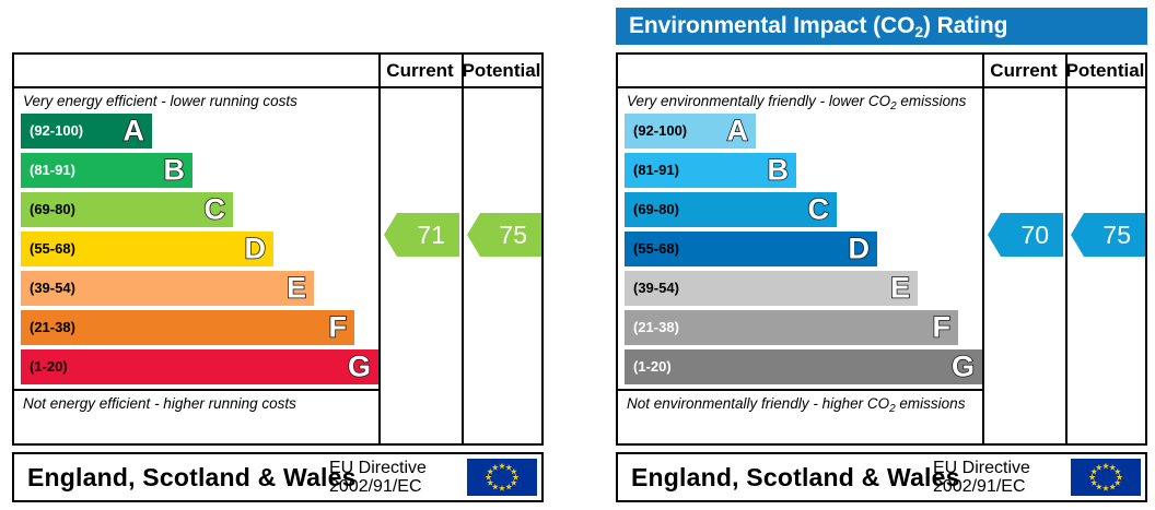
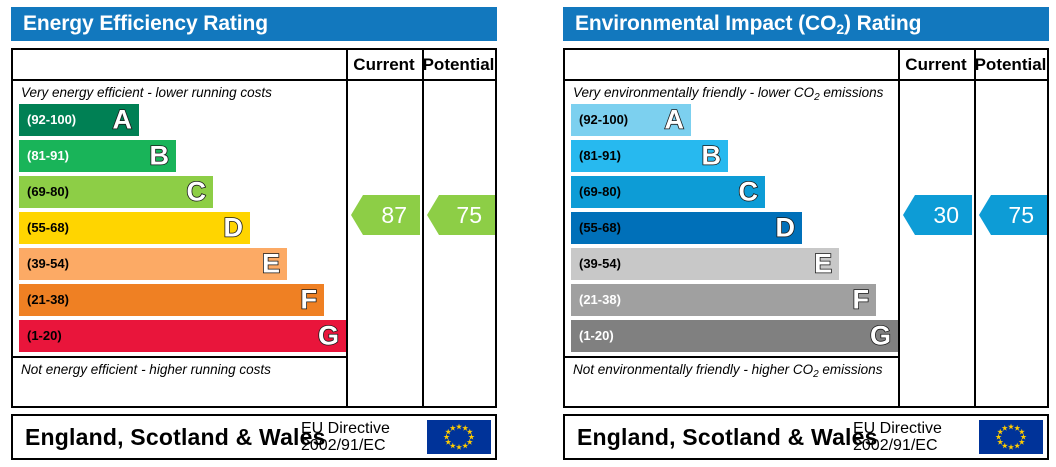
+ Energy Efficiency Rating
  Current
  Potential
  Very energy efficient - lower running costs
  (92-100)
  A
  (81-91)
  B
  (69-80)
  C
  (55-68)
  D
  (39-54)
  E
  (21-38)
  F
  (1-20)
  G
  Not energy efficient - higher running costs
- 71
+ 87
  75
  England, Scotland & Wales
  EU Directive
  2002/91/EC
  Environmental Impact (CO2) Rating
  Current
  Potential
  Very environmentally friendly - lower CO2 emissions
  (92-100)
  A
  (81-91)
  B
  (69-80)
  C
  (55-68)
  D
  (39-54)
  E
  (21-38)
  F
  (1-20)
  G
  Not environmentally friendly - higher CO2 emissions
- 70
+ 30
  75
  England, Scotland & Wales
  EU Directive
  2002/91/EC
